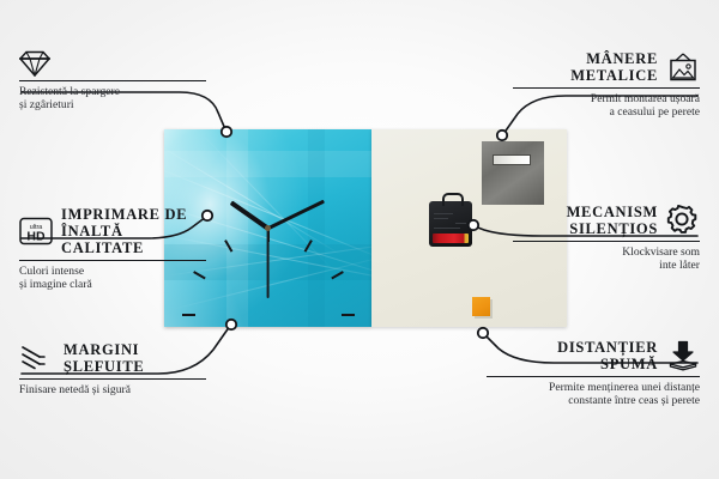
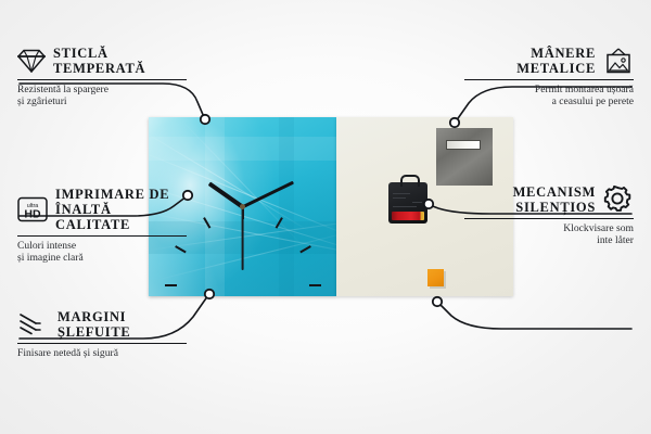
+ STICLĂ
+ TEMPERATĂ
  Rezistentă la spargere
  și zgârieturi
  HD
  IMPRIMARE DE
  ÎNALTĂ CALITATE
  Culori intense
  și imagine clară
  MARGINI
  ȘLEFUITE
  Finisare netedă și sigură
  MÂNERE
  METALICE
  Permit montarea ușoară
  a ceasului pe perete
  MECANISM
  SILENȚIOS
  Klockvisare som
  inte låter
- DISTANȚIER
- SPUMĂ
- Permite menținerea unei distanțe
- constante între ceas și perete
